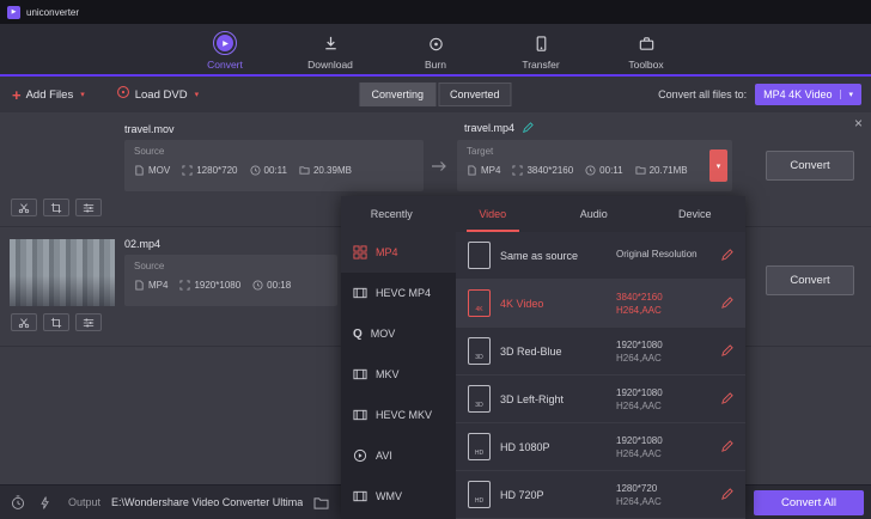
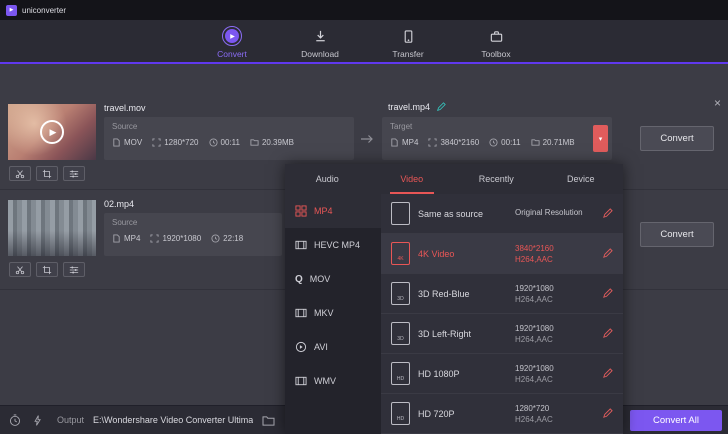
  uniconverter
  Convert
  Download
- Burn
  Transfer
  Toolbox
- +
- Add Files
- Load DVD
- Converting
- Converted
- Convert all files to:
- MP4 4K Video
  ×
+ ▶
  travel.mov
  Source
  MOV
  1280*720
  00:11
  20.39MB
  travel.mp4
  Target
  MP4
  3840*2160
  00:11
  20.71MB
  Convert
  02.mp4
  Source
  MP4
  1920*1080
- 00:18
+ 22:18
  Convert
- Recently
+ Audio
  Video
- Audio
+ Recently
  Device
  MP4
  HEVC MP4
  Q
  MOV
  MKV
- HEVC MKV
  AVI
  WMV
  Same as source
  Original Resolution
  4K Video
  3840*2160
  H264,AAC
  3D Red-Blue
  1920*1080
  H264,AAC
  3D Left-Right
  1920*1080
  H264,AAC
  HD 1080P
  1920*1080
  H264,AAC
  HD 720P
  1280*720
  H264,AAC
  Output
  E:\Wondershare Video Converter Ultima
  Convert All
